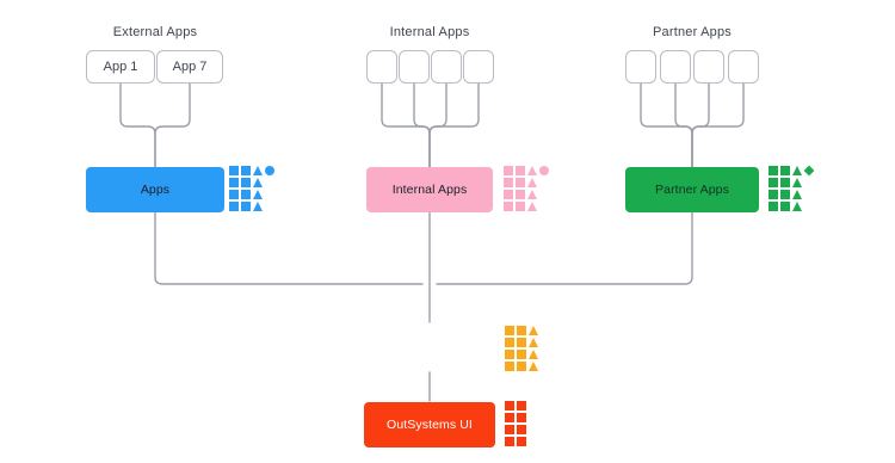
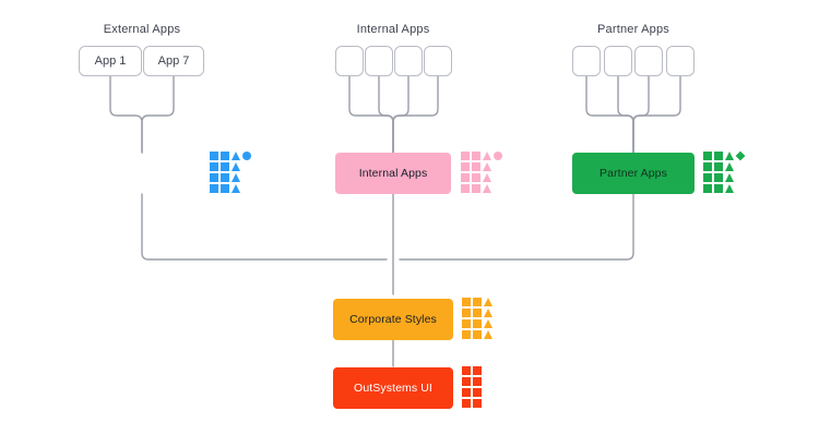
  External Apps
  Internal Apps
  Partner Apps
  App 1
  App 7
- Apps
  Internal Apps
  Partner Apps
+ Corporate Styles
  OutSystems UI
